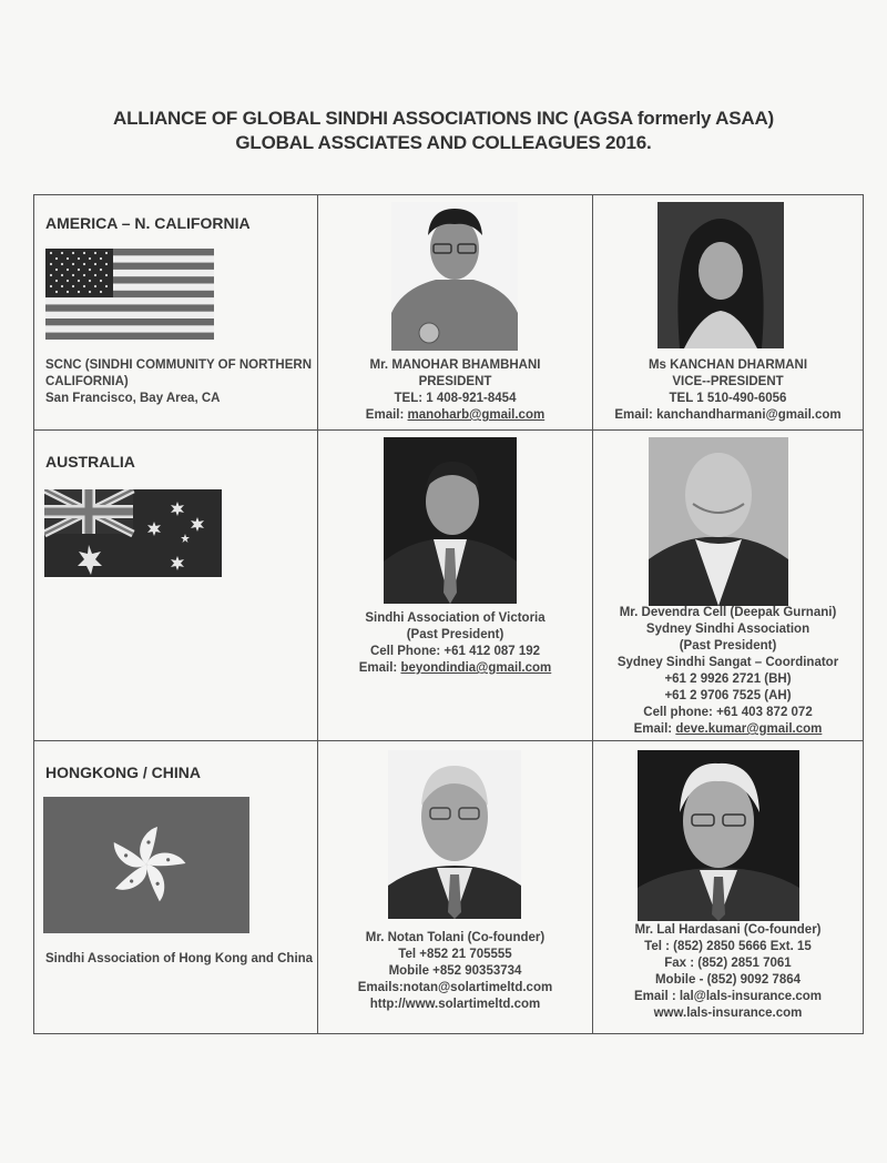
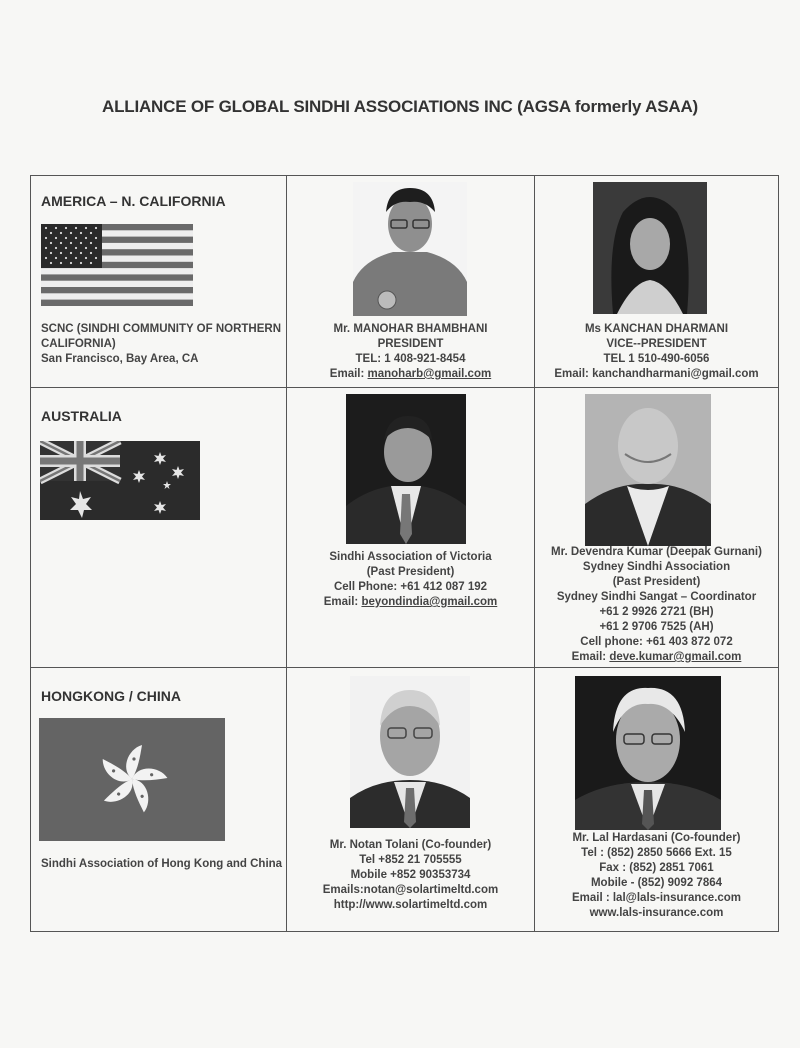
  ALLIANCE OF GLOBAL SINDHI ASSOCIATIONS INC (AGSA formerly ASAA)
- GLOBAL ASSCIATES AND COLLEAGUES 2016.
  AMERICA – N. CALIFORNIA SCNC (SINDHI COMMUNITY OF NORTHERN CALIFORNIA) San Francisco, Bay Area, CA	Mr. MANOHAR BHAMBHANI PRESIDENT TEL: 1 408-921-8454 Email: manoharb@gmail.com	Ms KANCHAN DHARMANI VICE--PRESIDENT TEL 1 510-490-6056 Email: kanchandharmani@gmail.com
- AUSTRALIA	Sindhi Association of Victoria (Past President) Cell Phone: +61 412 087 192 Email: beyondindia@gmail.com	Mr. Devendra Cell (Deepak Gurnani) Sydney Sindhi Association (Past President) Sydney Sindhi Sangat – Coordinator +61 2 9926 2721 (BH) +61 2 9706 7525 (AH) Cell phone: +61 403 872 072 Email: deve.kumar@gmail.com
+ AUSTRALIA	Sindhi Association of Victoria (Past President) Cell Phone: +61 412 087 192 Email: beyondindia@gmail.com	Mr. Devendra Kumar (Deepak Gurnani) Sydney Sindhi Association (Past President) Sydney Sindhi Sangat – Coordinator +61 2 9926 2721 (BH) +61 2 9706 7525 (AH) Cell phone: +61 403 872 072 Email: deve.kumar@gmail.com
  HONGKONG / CHINA Sindhi Association of Hong Kong and China	Mr. Notan Tolani (Co-founder) Tel +852 21 705555 Mobile +852 90353734 Emails:notan@solartimeltd.com http://www.solartimeltd.com	Mr. Lal Hardasani (Co-founder) Tel : (852) 2850 5666 Ext. 15 Fax : (852) 2851 7061 Mobile - (852) 9092 7864 Email : lal@lals-insurance.com www.lals-insurance.com
